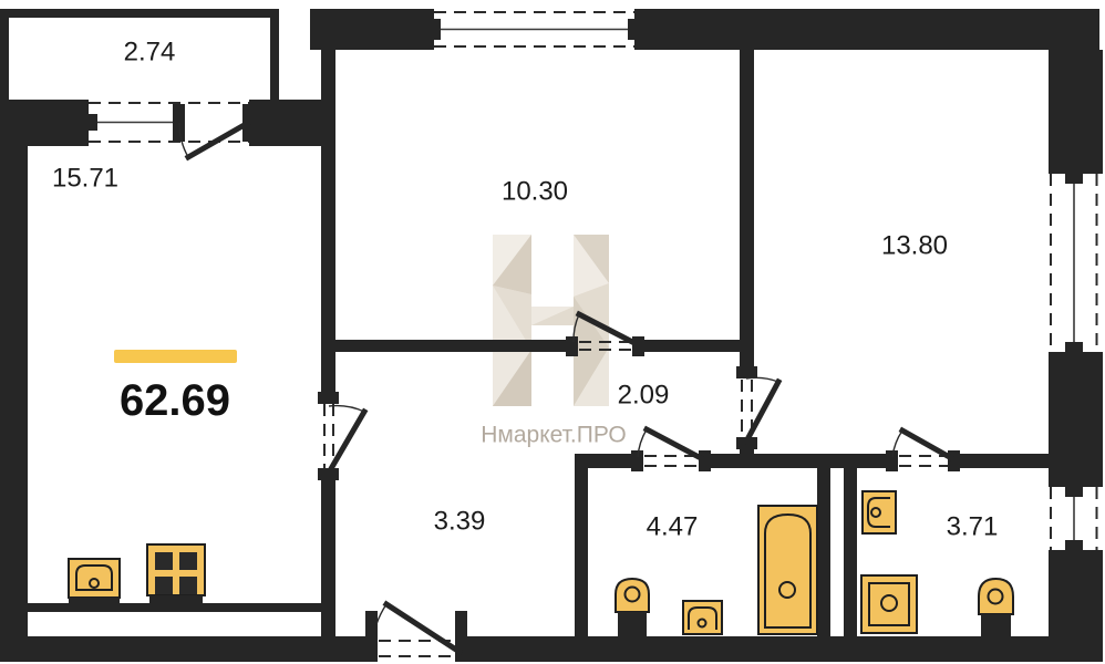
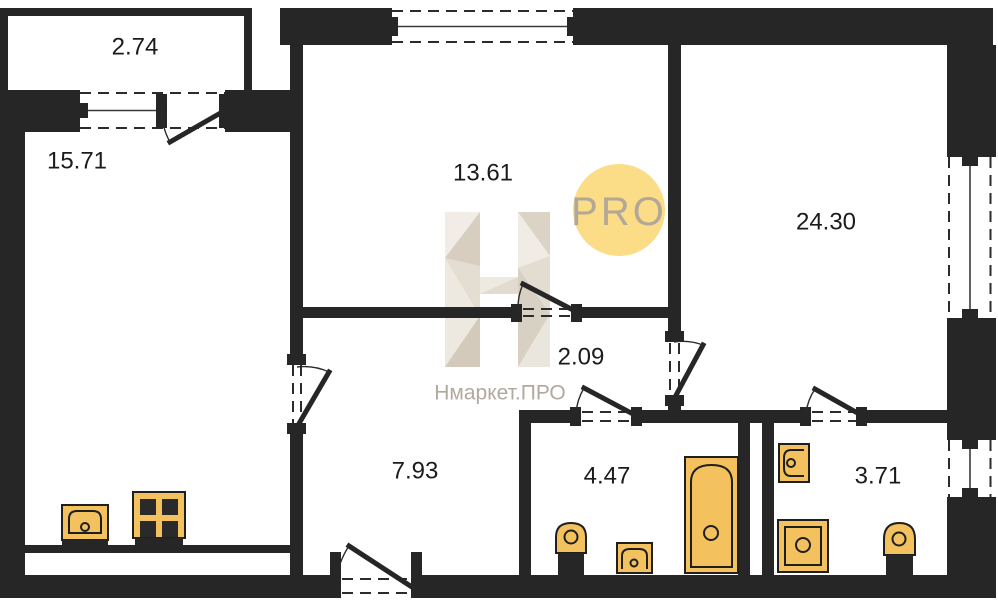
+ PRO
  Нмаркет.ПРО
  2.74
  15.71
- 10.30
+ 13.61
- 13.80
+ 24.30
  2.09
- 3.39
+ 7.93
  4.47
  3.71
- 62.69
